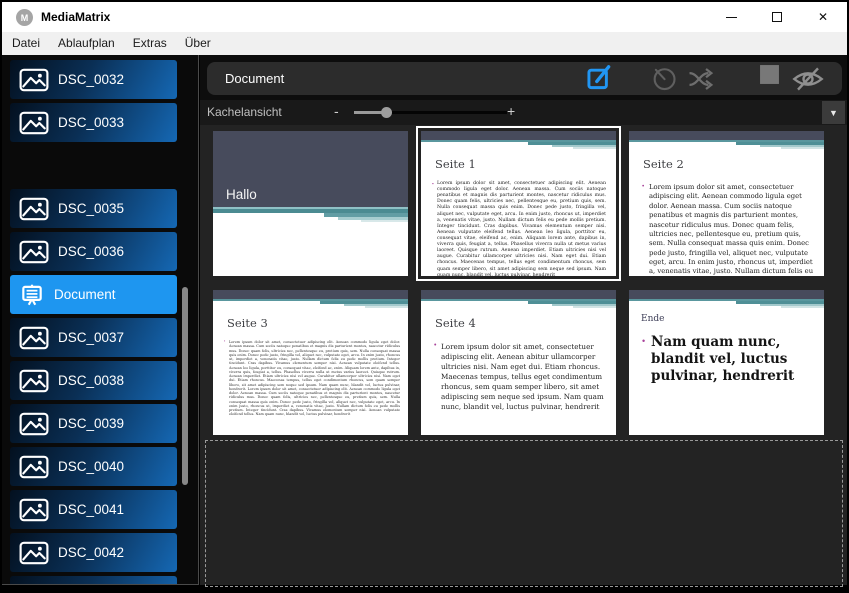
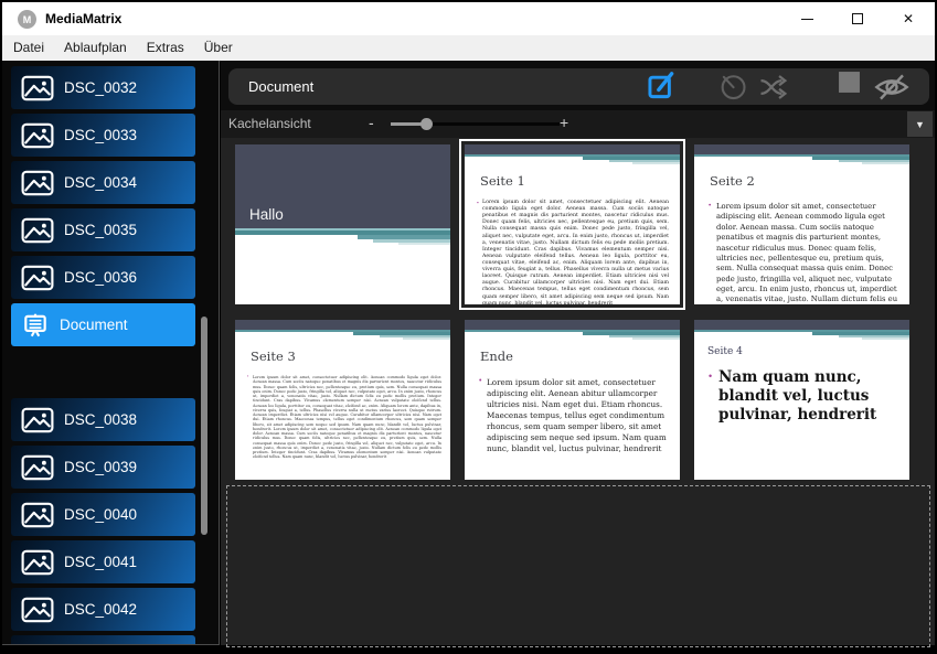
  M
  MediaMatrix
  ✕
  Datei
  Ablaufplan
  Extras
  Über
  DSC_0032
  DSC_0033
+ DSC_0034
  DSC_0035
  DSC_0036
  Document
- DSC_0037
  DSC_0038
  DSC_0039
  DSC_0040
  DSC_0041
  DSC_0042
  Document
  Kachelansicht
  -
  +
  ▼
  Hallo
  Seite 1
  Seite 2
  Lorem ipsum dolor sit amet, consectetuer adipiscing elit. Aenean commodo ligula eget dolor. Aenean massa. Cum sociis natoque penatibus et magnis dis parturient montes, nascetur ridiculus mus. Donec quam felis, ultricies nec, pellentesque eu, pretium quis, sem. Nulla consequat massa quis enim. Donec pede justo, fringilla vel, aliquet nec, vulputate eget, arcu. In enim justo, rhoncus ut, imperdiet a, venenatis vitae, justo. Nullam dictum felis eu
  Seite 3
- Seite 4
+ Ende
  Lorem ipsum dolor sit amet, consectetuer adipiscing elit. Aenean abitur ullamcorper ultricies nisi. Nam eget dui. Etiam rhoncus. Maecenas tempus, tellus eget condimentum rhoncus, sem quam semper libero, sit amet adipiscing sem neque sed ipsum. Nam quam nunc, blandit vel, luctus pulvinar, hendrerit
- Ende
+ Seite 4
  •
  Nam quam nunc, blandit vel, luctus pulvinar, hendrerit
